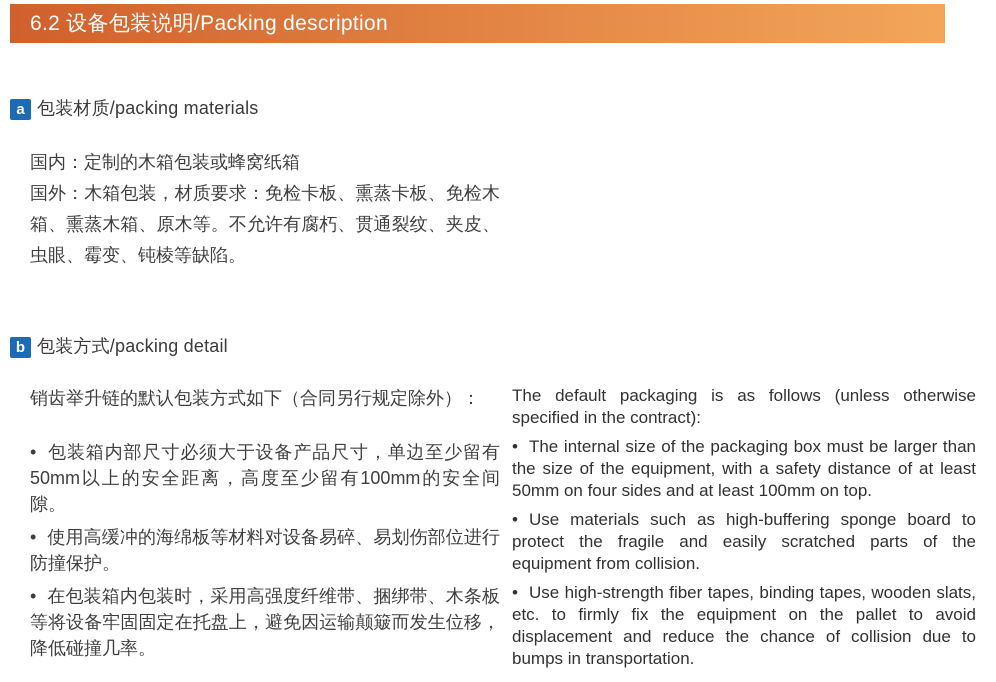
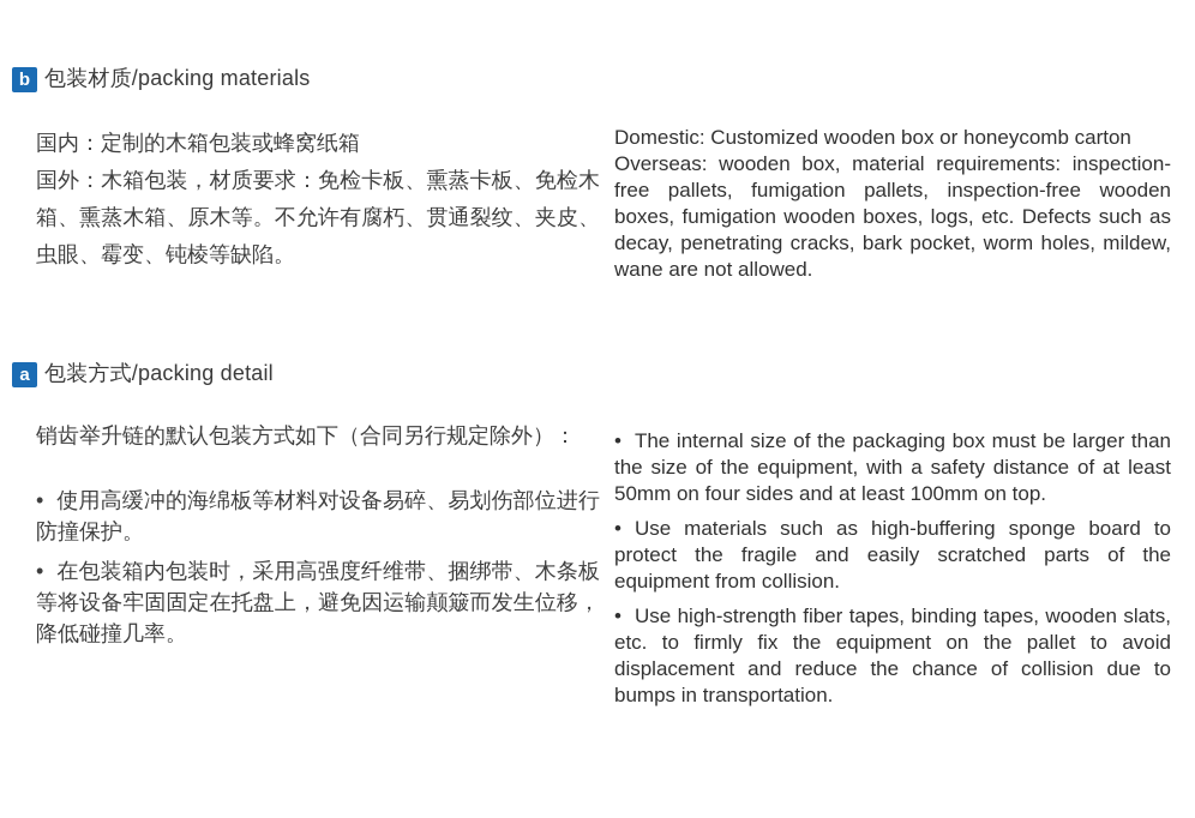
- 6.2 设备包装说明/Packing description
- a
+ b
  包装材质/packing materials
  国内：定制的木箱包装或蜂窝纸箱
  国外：木箱包装，材质要求：免检卡板、熏蒸卡板、免检木箱、熏蒸木箱、原木等。不允许有腐朽、贯通裂纹、夹皮、虫眼、霉变、钝棱等缺陷。
+ Domestic: Customized wooden box or honeycomb carton
+ Overseas: wooden box, material requirements: inspection-free pallets, fumigation pallets, inspection-free wooden boxes, fumigation wooden boxes, logs, etc. Defects such as decay, penetrating cracks, bark pocket, worm holes, mildew, wane are not allowed.
- b
+ a
  包装方式/packing detail
  销齿举升链的默认包装方式如下（合同另行规定除外）：
- • 包装箱内部尺寸必须大于设备产品尺寸，单边至少留有50mm以上的安全距离，高度至少留有100mm的安全间隙。
  • 使用高缓冲的海绵板等材料对设备易碎、易划伤部位进行防撞保护。
  • 在包装箱内包装时，采用高强度纤维带、捆绑带、木条板等将设备牢固固定在托盘上，避免因运输颠簸而发生位移，降低碰撞几率。
- The default packaging is as follows (unless otherwise specified in the contract):
  • The internal size of the packaging box must be larger than the size of the equipment, with a safety distance of at least 50mm on four sides and at least 100mm on top.
  • Use materials such as high-buffering sponge board to protect the fragile and easily scratched parts of the equipment from collision.
  • Use high-strength fiber tapes, binding tapes, wooden slats, etc. to firmly fix the equipment on the pallet to avoid displacement and reduce the chance of collision due to bumps in transportation.
